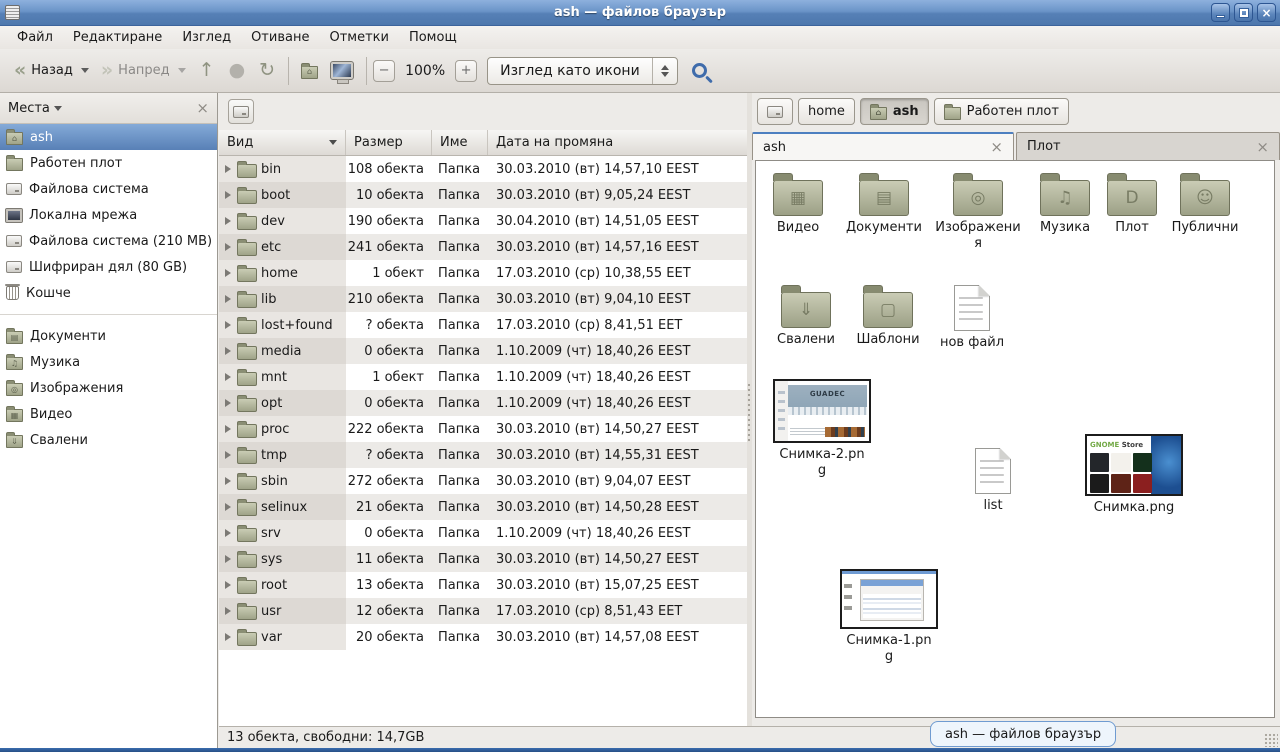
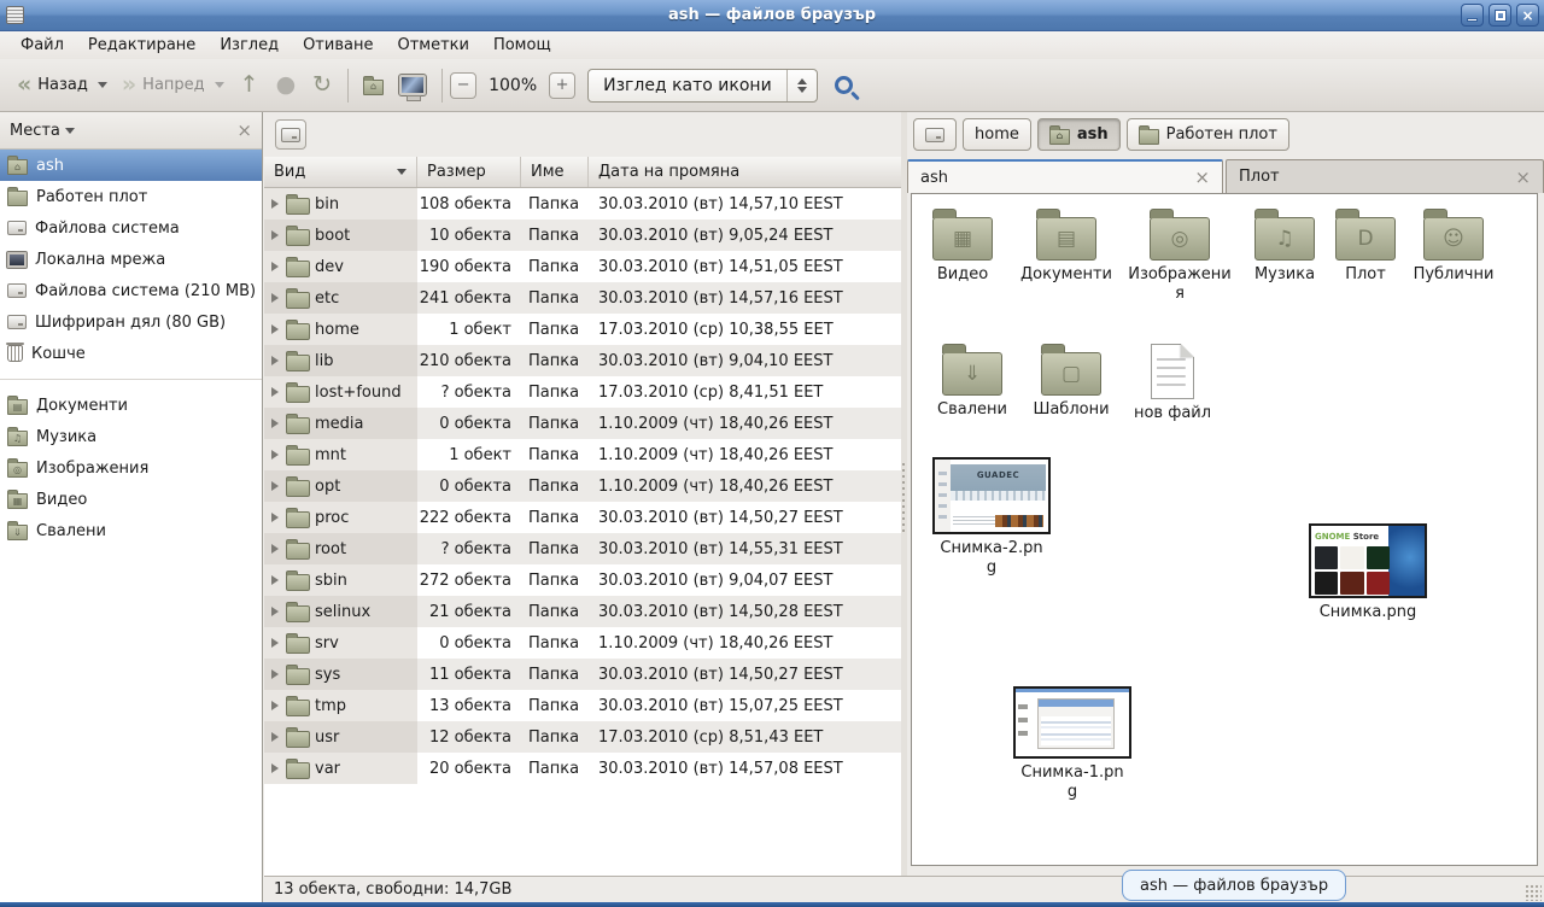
  ash — файлов браузър
  ×
  Файл
  Редактиране
  Изглед
  Отиване
  Отметки
  Помощ
  «
  Назад
  »
  Напред
  ↑
  ●
  ↻
  ⌂
  −
  100%
  +
  Изглед като икони
  Места
  ×
  ⌂
  ash
  Работен плот
  Файлова система
  Локална мрежа
  Файлова система (210 MB)
  Шифриран дял (80 GB)
  Кошче
  ▤
  Документи
  ♫
  Музика
  ◎
  Изображения
  ▦
  Видео
  ⇓
  Свалени
  Вид
  Размер
  Име
  Дата на промяна
  bin
  108 обекта
  Папка
  30.03.2010 (вт) 14,57,10 EEST
  boot
  10 обекта
  Папка
  30.03.2010 (вт) 9,05,24 EEST
  dev
  190 обекта
  Папка
- 30.04.2010 (вт) 14,51,05 EEST
+ 30.03.2010 (вт) 14,51,05 EEST
  etc
  241 обекта
  Папка
  30.03.2010 (вт) 14,57,16 EEST
  home
  1 обект
  Папка
  17.03.2010 (ср) 10,38,55 EET
  lib
  210 обекта
  Папка
  30.03.2010 (вт) 9,04,10 EEST
  lost+found
  ? обекта
  Папка
  17.03.2010 (ср) 8,41,51 EET
  media
  0 обекта
  Папка
  1.10.2009 (чт) 18,40,26 EEST
  mnt
  1 обект
  Папка
  1.10.2009 (чт) 18,40,26 EEST
  opt
  0 обекта
  Папка
  1.10.2009 (чт) 18,40,26 EEST
  proc
  222 обекта
  Папка
  30.03.2010 (вт) 14,50,27 EEST
- tmp
+ root
  ? обекта
  Папка
  30.03.2010 (вт) 14,55,31 EEST
  sbin
  272 обекта
  Папка
  30.03.2010 (вт) 9,04,07 EEST
  selinux
  21 обекта
  Папка
  30.03.2010 (вт) 14,50,28 EEST
  srv
  0 обекта
  Папка
  1.10.2009 (чт) 18,40,26 EEST
  sys
  11 обекта
  Папка
  30.03.2010 (вт) 14,50,27 EEST
- root
+ tmp
  13 обекта
  Папка
  30.03.2010 (вт) 15,07,25 EEST
  usr
  12 обекта
  Папка
  17.03.2010 (ср) 8,51,43 EET
  var
  20 обекта
  Папка
  30.03.2010 (вт) 14,57,08 EEST
  home
  ⌂
  ash
  Работен плот
  ash
  ×
  Плот
  ×
  ▦
  Видео
  ▤
  Документи
  ◎
  Изображения
  ♫
  Музика
  D
  Плот
  ☺
  Публични
  ⇓
  Свалени
  ▢
  Шаблони
  нов файл
  GUADEC
  Снимка-2.png
- list
  GNOME Store
  Снимка.png
  Снимка-1.png
  13 обекта, свободни: 14,7GB
  ash — файлов браузър
